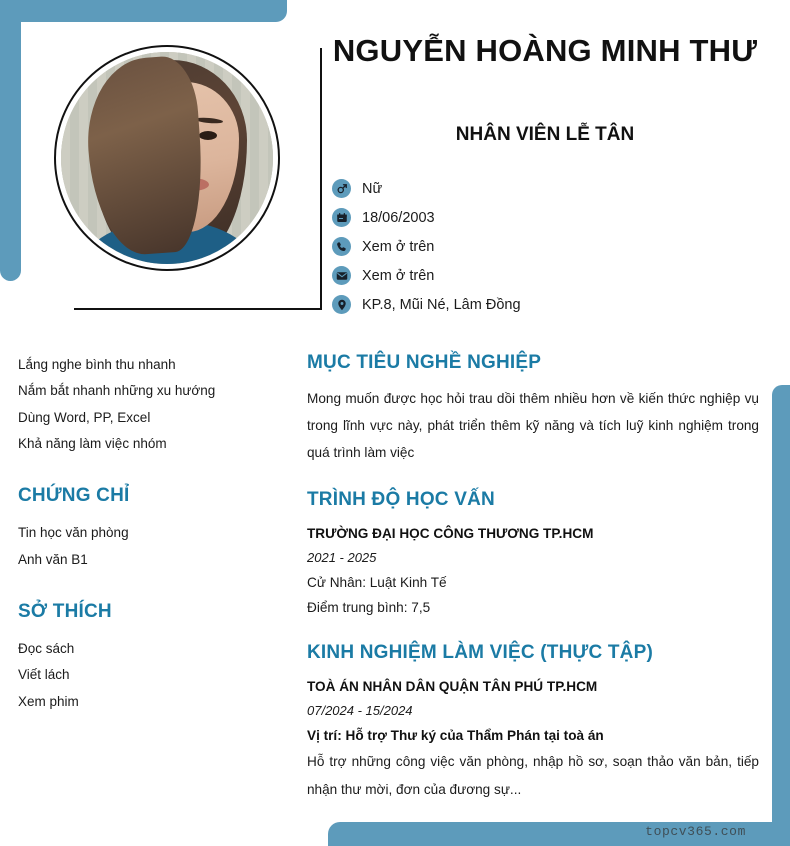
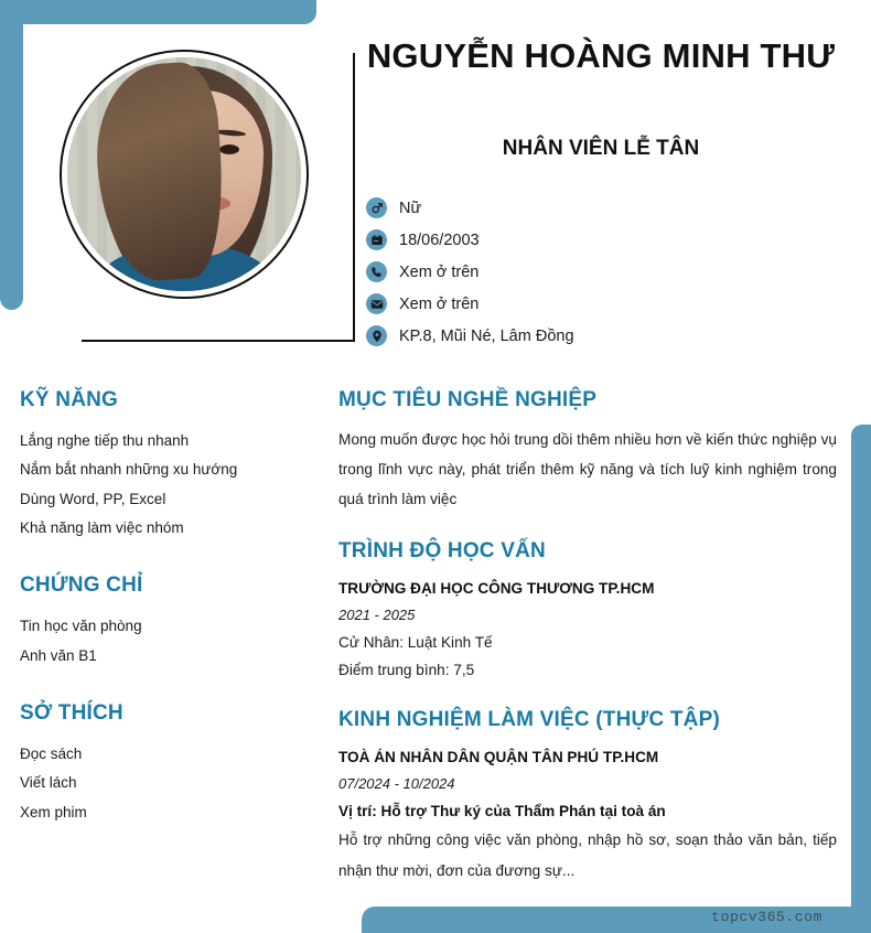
  topcv365.com
  NGUYỄN HOÀNG MINH THƯ
  NHÂN VIÊN LỄ TÂN
  Nữ
  18/06/2003
  Xem ở trên
  Xem ở trên
  KP.8, Mũi Né, Lâm Đồng
+ KỸ NĂNG
- Lắng nghe bình thu nhanh
+ Lắng nghe tiếp thu nhanh
  Nắm bắt nhanh những xu hướng
  Dùng Word, PP, Excel
  Khả năng làm việc nhóm
  CHỨNG CHỈ
  Tin học văn phòng
  Anh văn B1
  SỞ THÍCH
  Đọc sách
  Viết lách
  Xem phim
  MỤC TIÊU NGHỀ NGHIỆP
- Mong muốn được học hỏi trau dồi thêm nhiều hơn về kiến thức nghiệp vụ trong lĩnh vực này, phát triển thêm kỹ năng và tích luỹ kinh nghiệm trong quá trình làm việc
+ Mong muốn được học hỏi trung dồi thêm nhiều hơn về kiến thức nghiệp vụ trong lĩnh vực này, phát triển thêm kỹ năng và tích luỹ kinh nghiệm trong quá trình làm việc
  TRÌNH ĐỘ HỌC VẤN
  TRƯỜNG ĐẠI HỌC CÔNG THƯƠNG TP.HCM
  2021 - 2025
  Cử Nhân: Luật Kinh Tế
  Điểm trung bình: 7,5
  KINH NGHIỆM LÀM VIỆC (THỰC TẬP)
  TOÀ ÁN NHÂN DÂN QUẬN TÂN PHÚ TP.HCM
- 07/2024 - 15/2024
+ 07/2024 - 10/2024
  Vị trí: Hỗ trợ Thư ký của Thẩm Phán tại toà án
  Hỗ trợ những công việc văn phòng, nhập hồ sơ, soạn thảo văn bản, tiếp nhận thư mời, đơn của đương sự...
